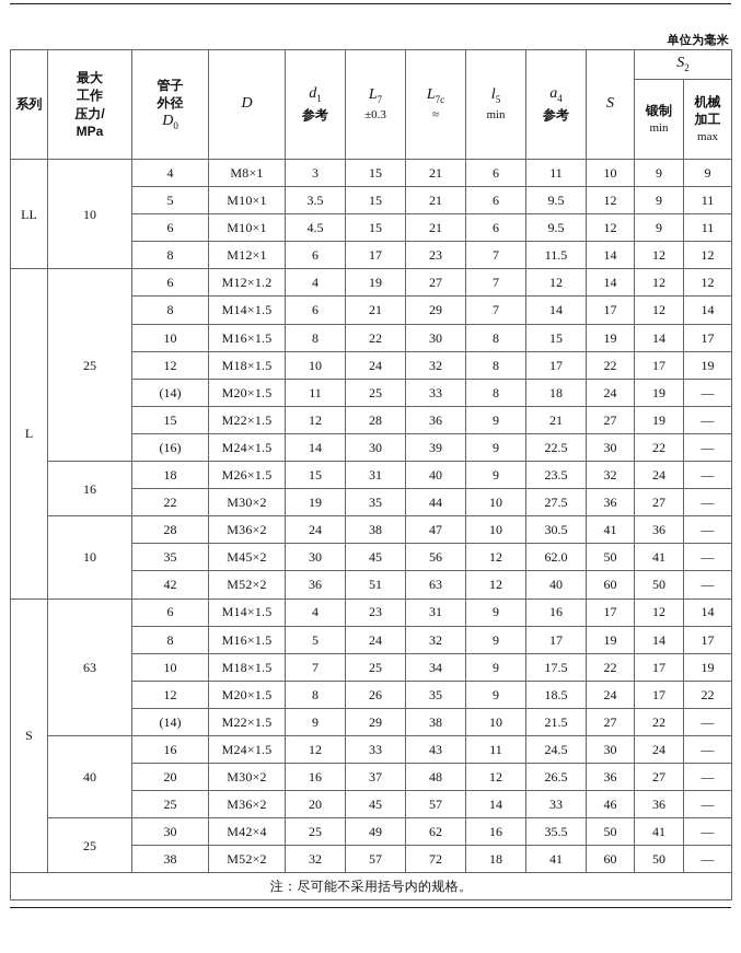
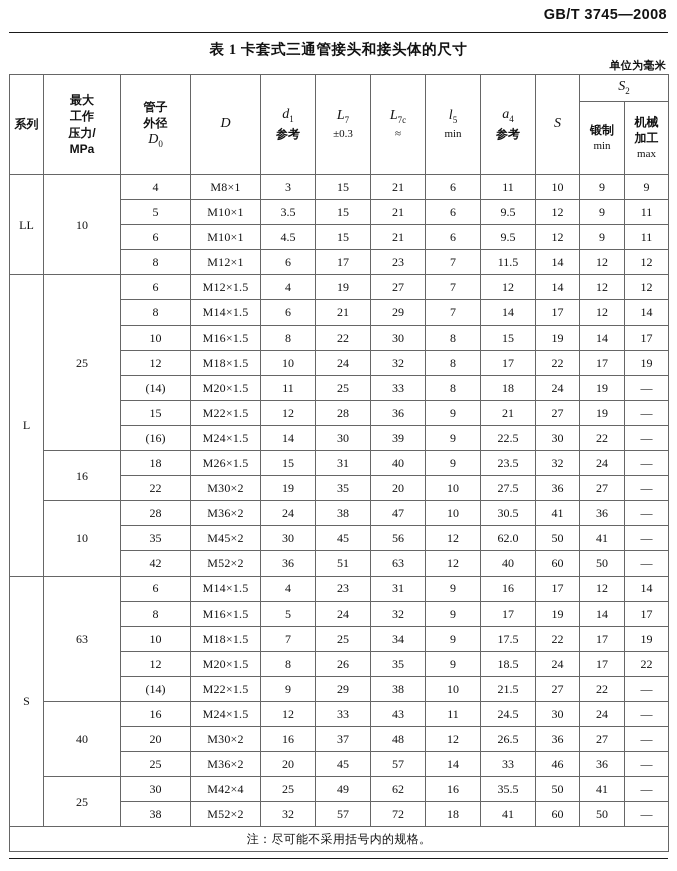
+ GB/T 3745—2008
+ 表 1 卡套式三通管接头和接头体的尺寸
  单位为毫米
  系列	最大 工作 压力/ MPa	管子 外径 D0	D	d1 参考	L7 ±0.3	L7c ≈	l5 min	a4 参考	S	S2
  锻制 min	机械 加工 max
  LL	10	4	M8×1	3	15	21	6	11	10	9	9
  5	M10×1	3.5	15	21	6	9.5	12	9	11
  6	M10×1	4.5	15	21	6	9.5	12	9	11
  8	M12×1	6	17	23	7	11.5	14	12	12
- L	25	6	M12×1.2	4	19	27	7	12	14	12	12
+ L	25	6	M12×1.5	4	19	27	7	12	14	12	12
  8	M14×1.5	6	21	29	7	14	17	12	14
  10	M16×1.5	8	22	30	8	15	19	14	17
  12	M18×1.5	10	24	32	8	17	22	17	19
  (14)	M20×1.5	11	25	33	8	18	24	19	—
  15	M22×1.5	12	28	36	9	21	27	19	—
  (16)	M24×1.5	14	30	39	9	22.5	30	22	—
  16	18	M26×1.5	15	31	40	9	23.5	32	24	—
- 22	M30×2	19	35	44	10	27.5	36	27	—
+ 22	M30×2	19	35	20	10	27.5	36	27	—
  10	28	M36×2	24	38	47	10	30.5	41	36	—
  35	M45×2	30	45	56	12	62.0	50	41	—
  42	M52×2	36	51	63	12	40	60	50	—
  S	63	6	M14×1.5	4	23	31	9	16	17	12	14
  8	M16×1.5	5	24	32	9	17	19	14	17
  10	M18×1.5	7	25	34	9	17.5	22	17	19
  12	M20×1.5	8	26	35	9	18.5	24	17	22
  (14)	M22×1.5	9	29	38	10	21.5	27	22	—
  40	16	M24×1.5	12	33	43	11	24.5	30	24	—
  20	M30×2	16	37	48	12	26.5	36	27	—
  25	M36×2	20	45	57	14	33	46	36	—
  25	30	M42×4	25	49	62	16	35.5	50	41	—
  38	M52×2	32	57	72	18	41	60	50	—
  注：尽可能不采用括号内的规格。
